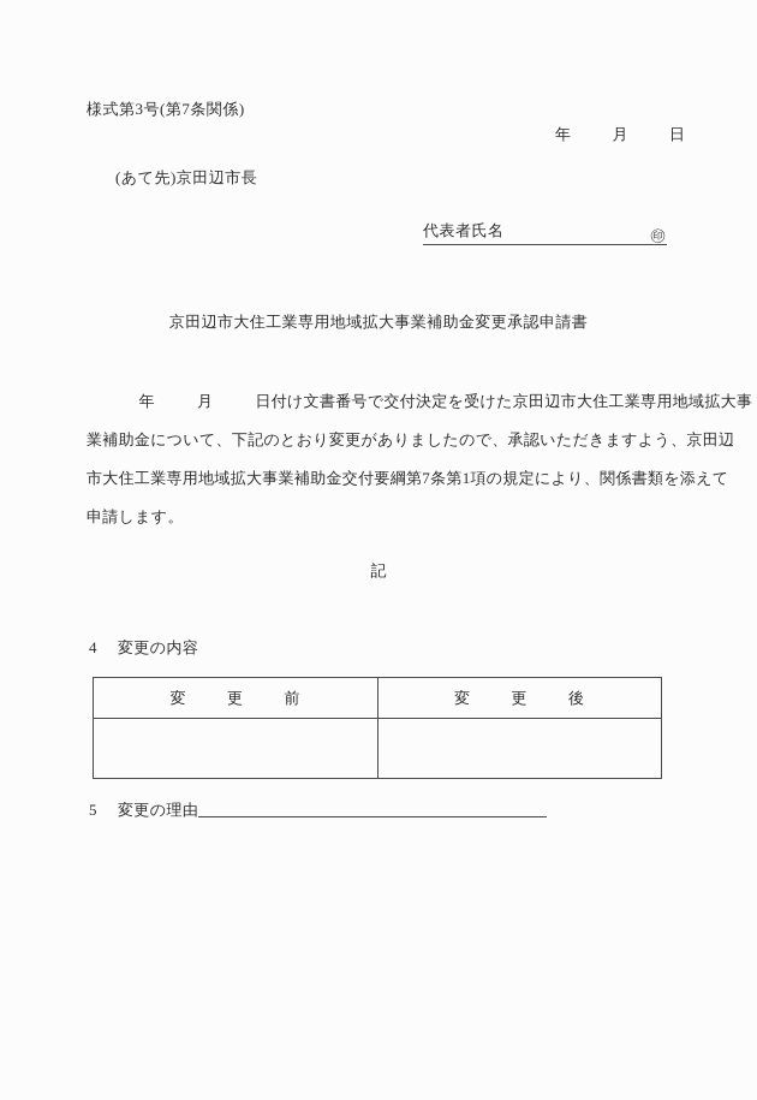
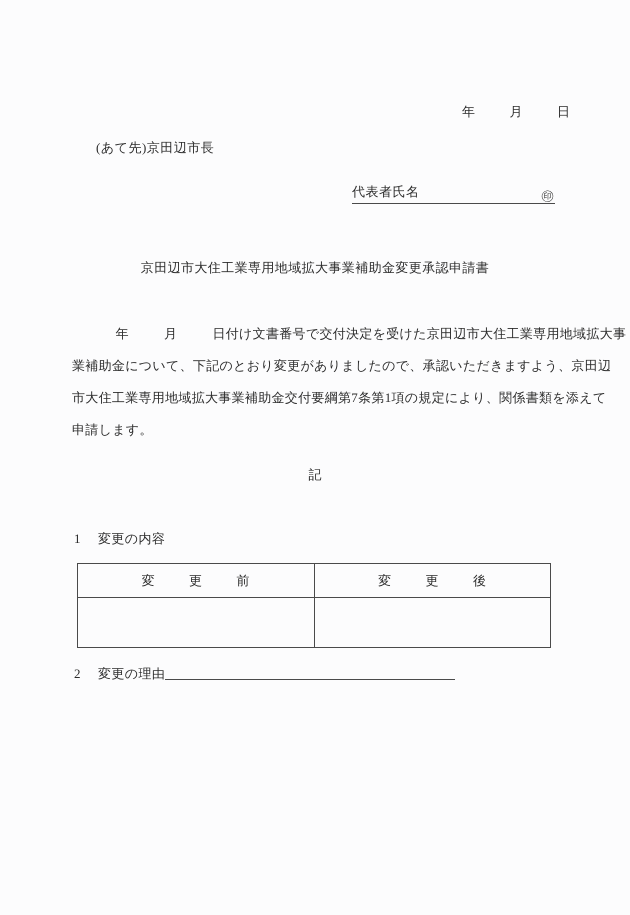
- 様式第3号(第7条関係)
  年 月 日
  (あて先)京田辺市長
  代表者氏名
  ㊞
  京田辺市大住工業専用地域拡大事業補助金変更承認申請書
  年 月 日付け文書番号で交付決定を受けた京田辺市大住工業専用地域拡大事
  業補助金について、下記のとおり変更がありましたので、承認いただきますよう、京田辺
  市大住工業専用地域拡大事業補助金交付要綱第7条第1項の規定により、関係書類を添えて
  申請します。
  記
- 4 変更の内容
+ 1 変更の内容
  変 更 前	変 更 後
- 5 変更の理由
+ 2 変更の理由
